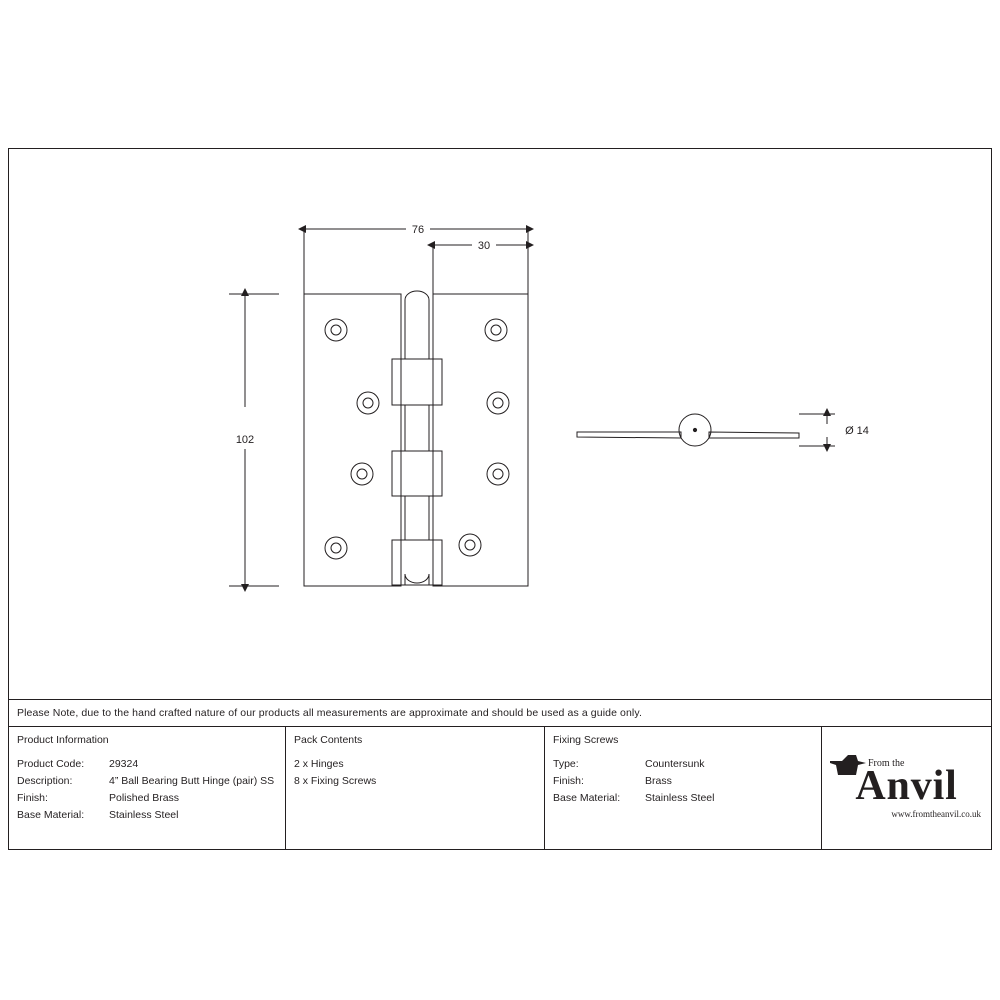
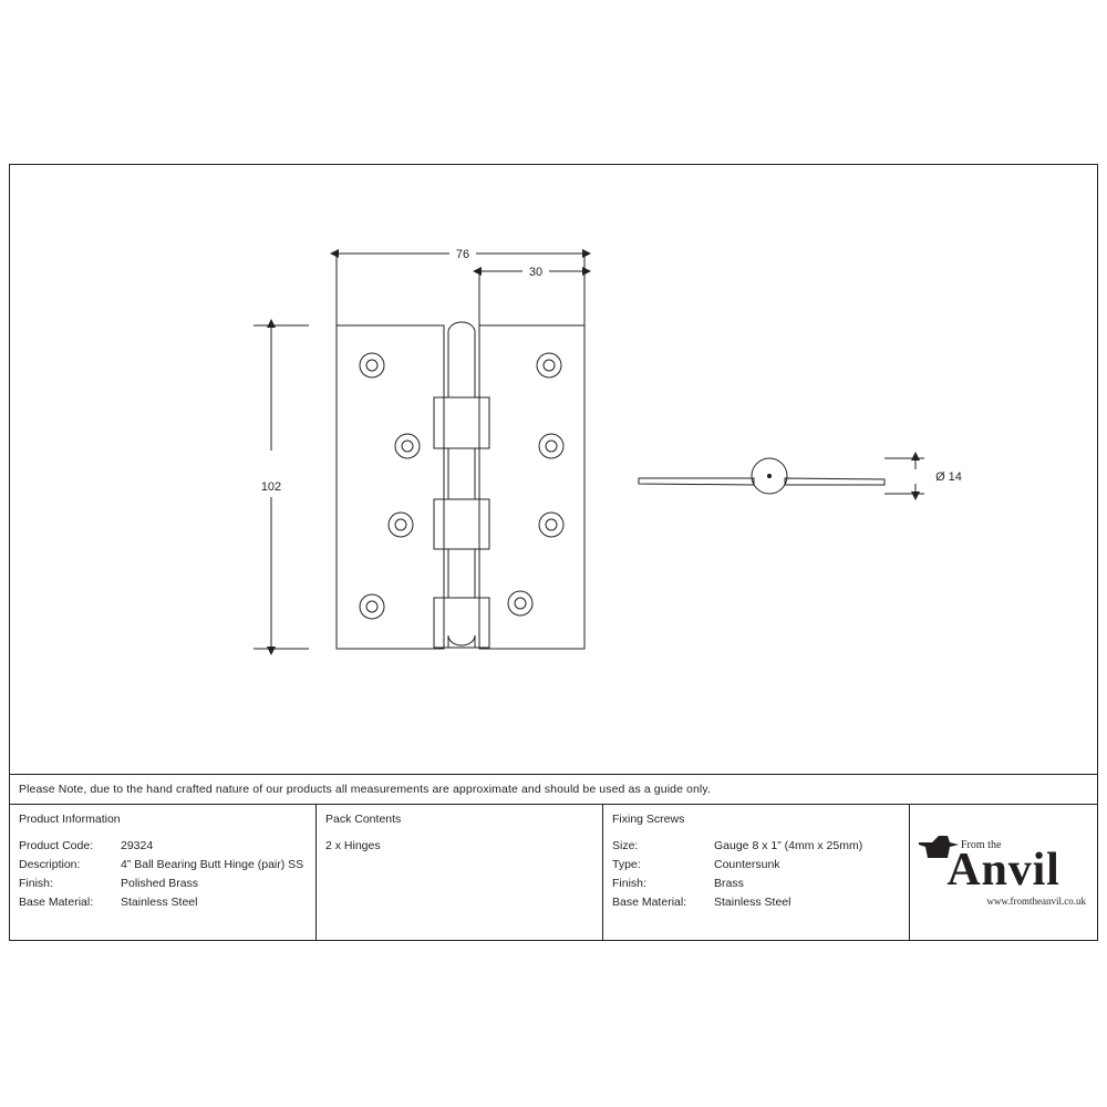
  76
  30
  102
  Ø 14
  Please Note, due to the hand crafted nature of our products all measurements are approximate and should be used as a guide only.
  Product Information
  Product Code:
  29324
  Description:
  4” Ball Bearing Butt Hinge (pair) SS
  Finish:
  Polished Brass
  Base Material:
  Stainless Steel
  Pack Contents
  2 x Hinges
- 8 x Fixing Screws
  Fixing Screws
+ Size:
+ Gauge 8 x 1” (4mm x 25mm)
  Type:
  Countersunk
  Finish:
  Brass
  Base Material:
  Stainless Steel
  From the
  Anvil
  www.fromtheanvil.co.uk
